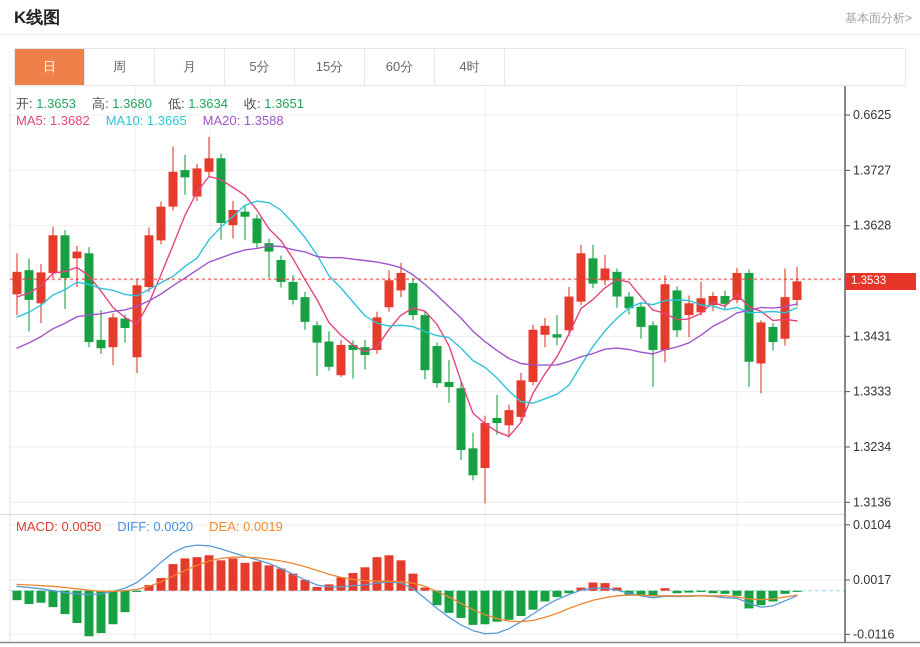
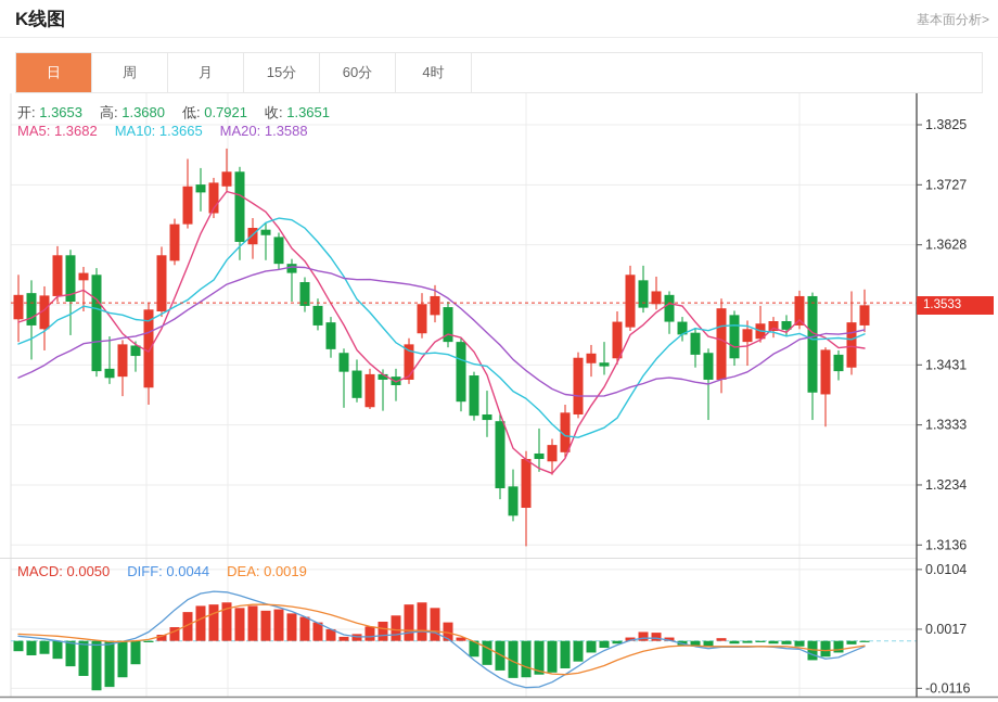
  K线图
  基本面分析>
  日
  周
  月
- 5分
  15分
  60分
  4时
- 0.6625
+ 1.3825
  1.3727
  1.3628
  1.3431
  1.3333
  1.3234
  1.3136
  0.0104
  0.0017
  -0.0116
- 开: 1.3653 高: 1.3680 低: 1.3634 收: 1.3651
+ 开: 1.3653 高: 1.3680 低: 0.7921 收: 1.3651
  MA5: 1.3682 MA10: 1.3665 MA20: 1.3588
- MACD: 0.0050 DIFF: 0.0020 DEA: 0.0019
+ MACD: 0.0050 DIFF: 0.0044 DEA: 0.0019
  1.3533
